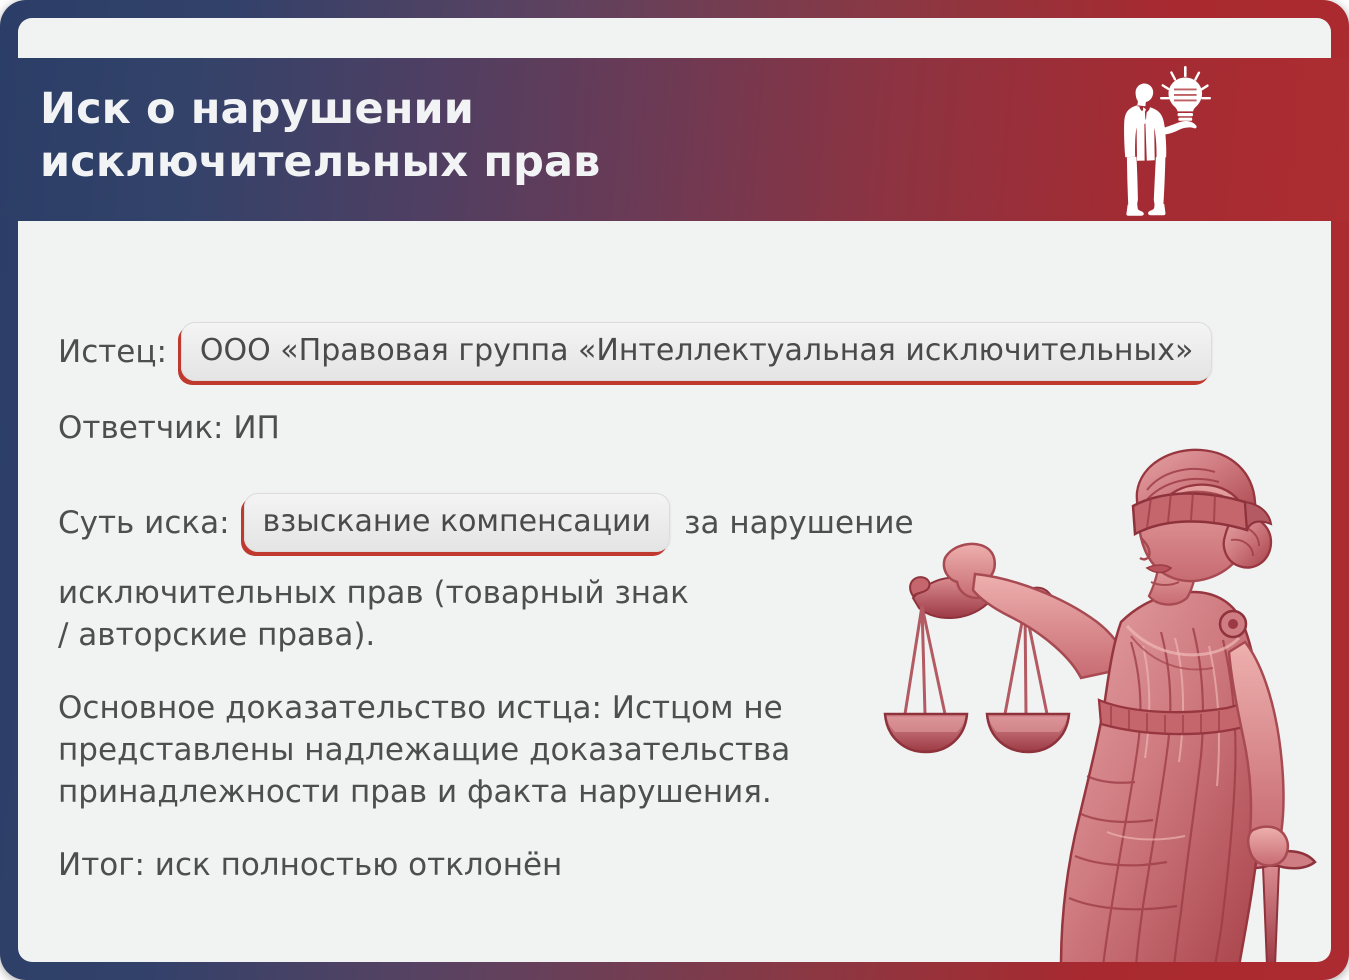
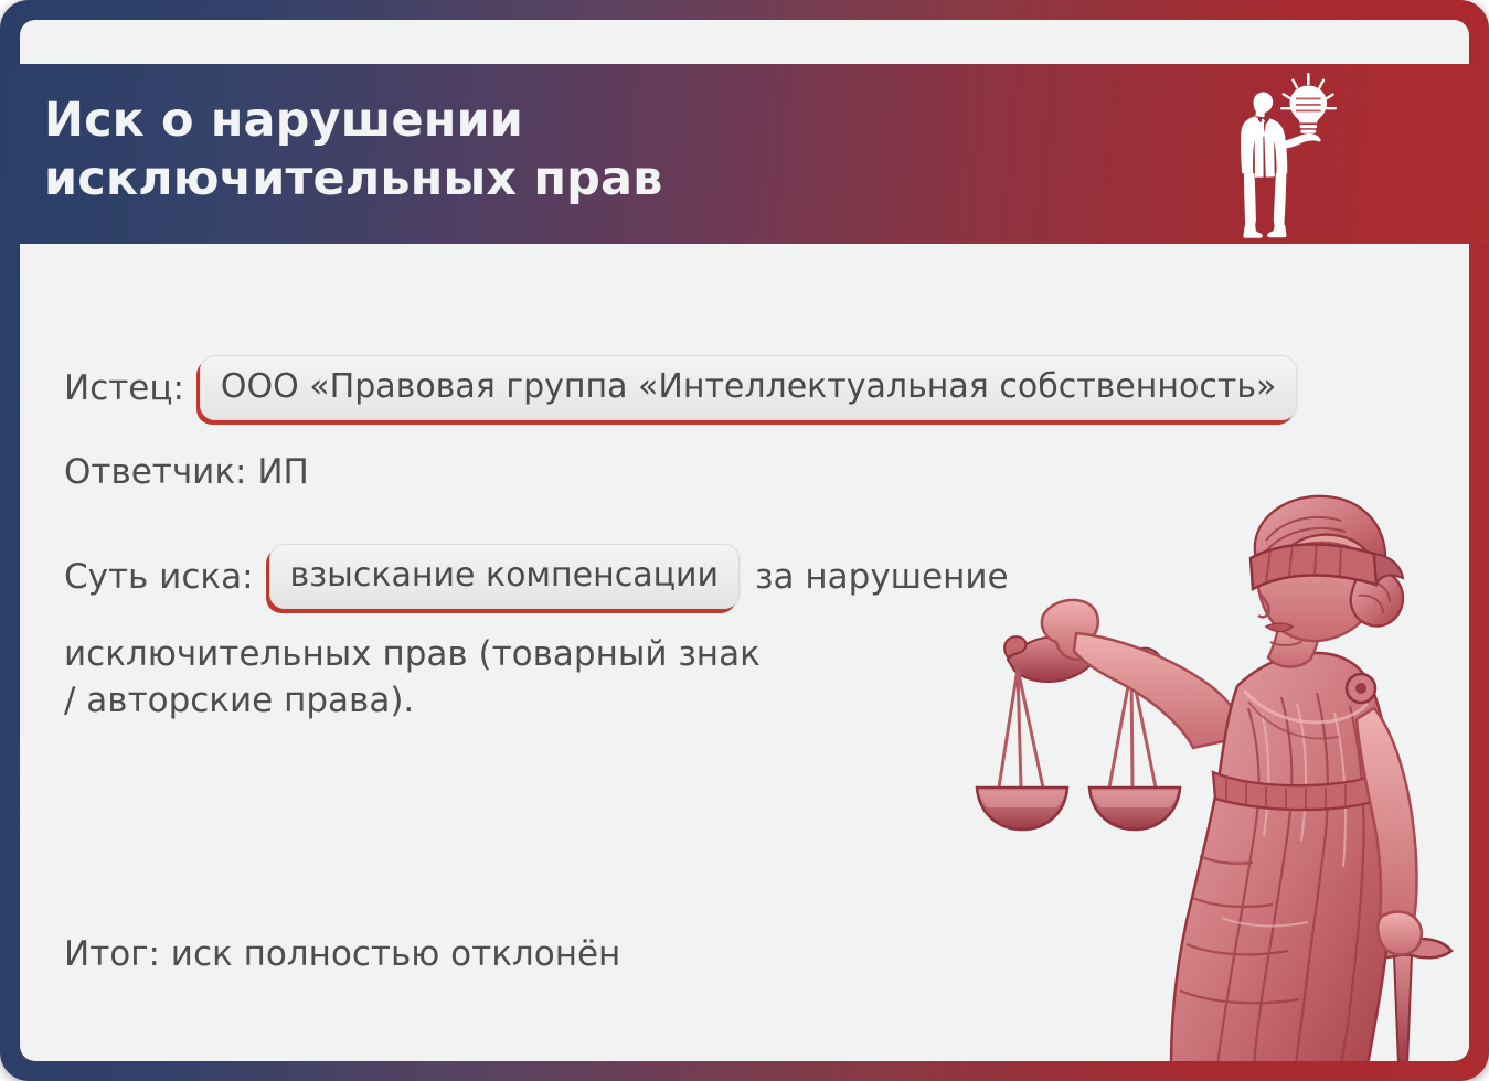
  Иск о нарушении
  исключительных прав
  Истец:
- ООО «Правовая группа «Интеллектуальная исключительных»
+ ООО «Правовая группа «Интеллектуальная собственность»
  Ответчик: ИП
  Суть иска:
  взыскание компенсации
  за нарушение
  исключительных прав (товарный знак
  / авторские права).
- Основное доказательство истца: Истцом не представлены надлежащие доказательства принадлежности прав и факта нарушения.
  Итог: иск полностью отклонён
